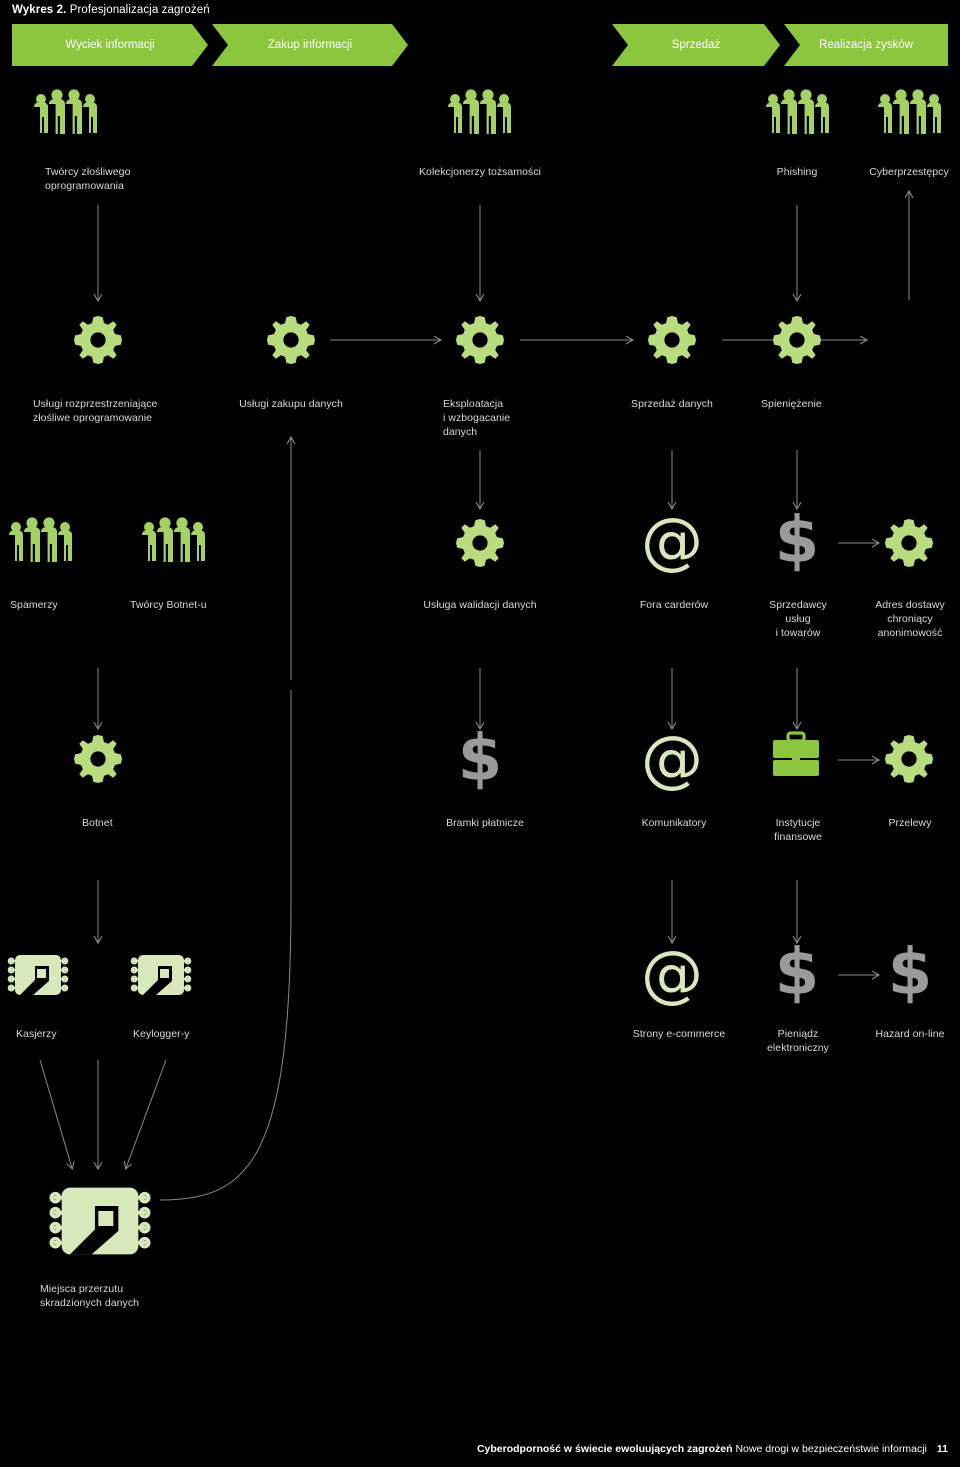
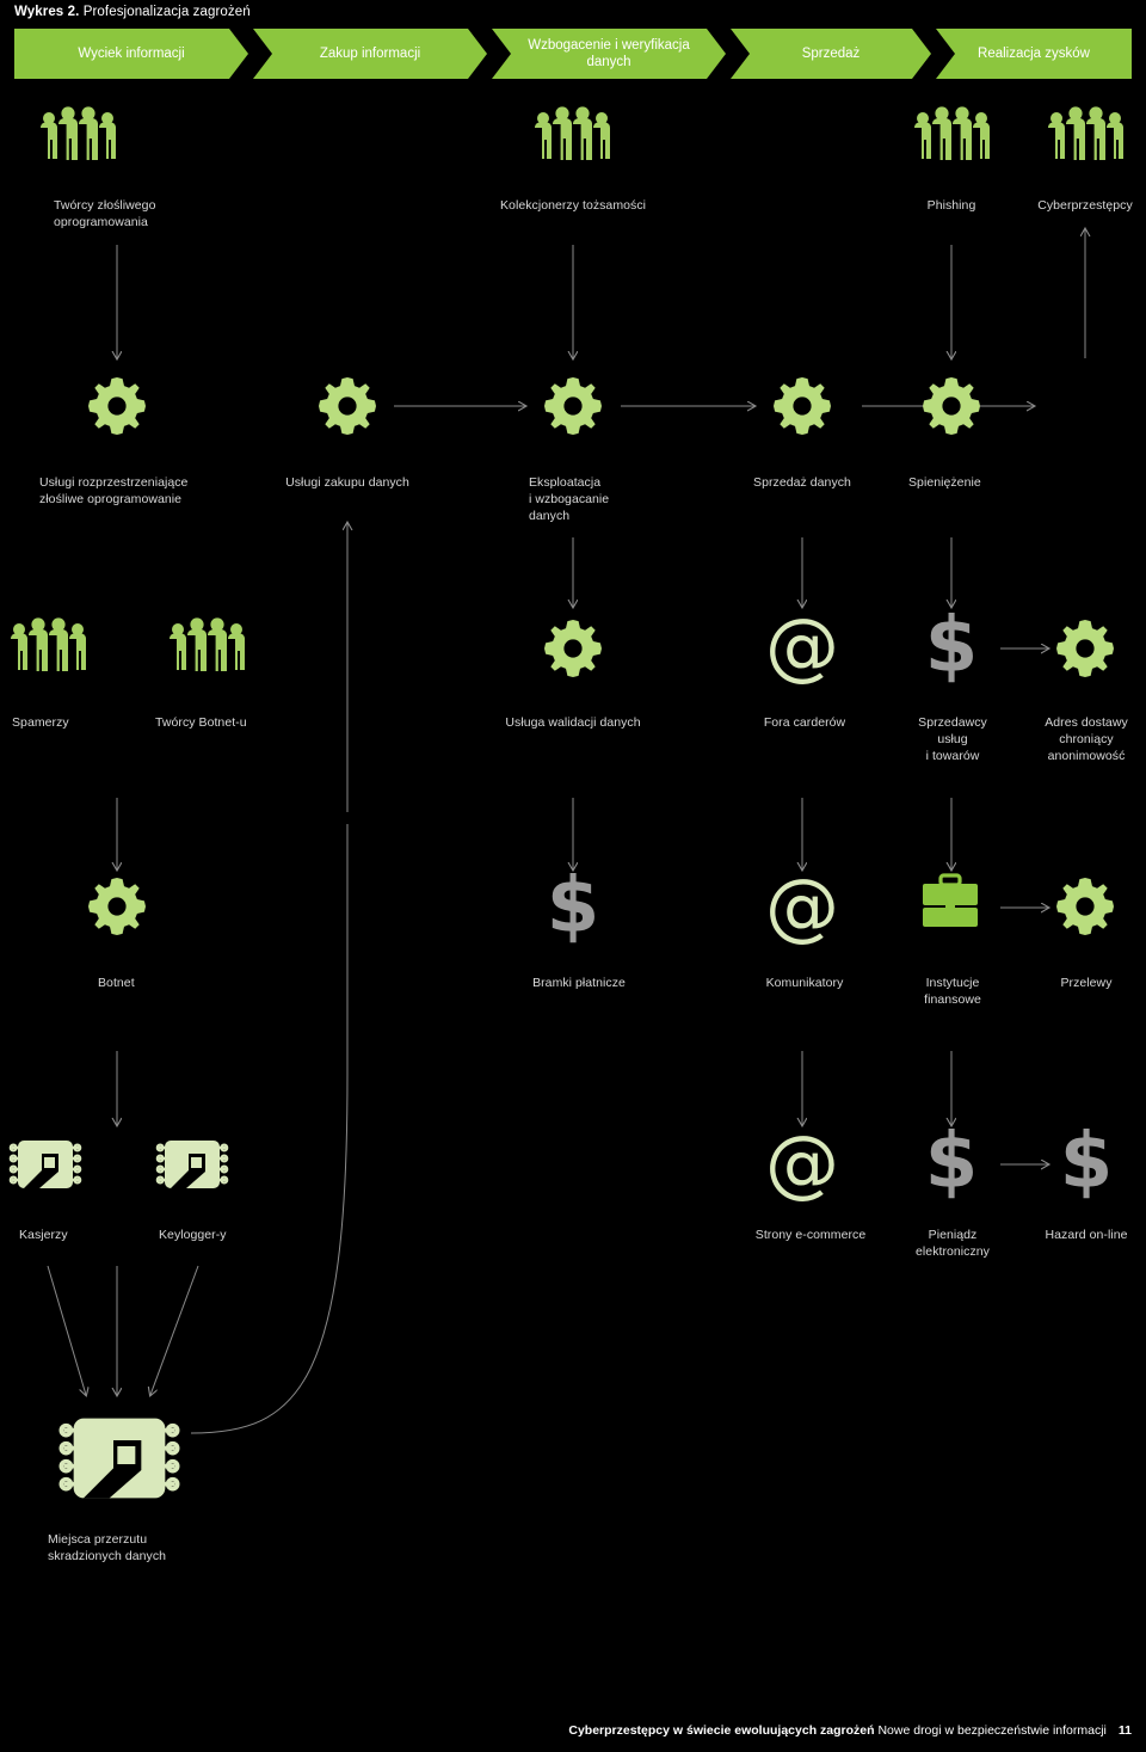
  Wykres 2. Profesjonalizacja zagrożeń
  Wyciek informacji
  Zakup informacji
+ Wzbogacenie i weryfikacja danych
  Sprzedaż
  Realizacja zysków
  Twórcy złośliwego
  oprogramowania
  Kolekcjonerzy tożsamości
  Phishing
  Cyberprzestępcy
  Usługi rozprzestrzeniające
  złośliwe oprogramowanie
  Usługi zakupu danych
  Eksploatacja
  i wzbogacanie
  danych
  Sprzedaż danych
  Spieniężenie
  Spamerzy
  Twórcy Botnet-u
  Usługa walidacji danych
  @
  Fora carderów
  $
  Sprzedawcy
  usług
  i towarów
  Adres dostawy
  chroniący
  anonimowość
  Botnet
  $
  Bramki płatnicze
  @
  Komunikatory
  Instytucje
  finansowe
  Przelewy
  Kasjerzy
  Keylogger-y
  @
  Strony e-commerce
  $
  Pieniądz
  elektroniczny
  $
  Hazard on-line
  Miejsca przerzutu
  skradzionych danych
- Cyberodporność w świecie ewoluujących zagrożeń Nowe drogi w bezpieczeństwie informacji 11
+ Cyberprzestępcy w świecie ewoluujących zagrożeń Nowe drogi w bezpieczeństwie informacji 11
